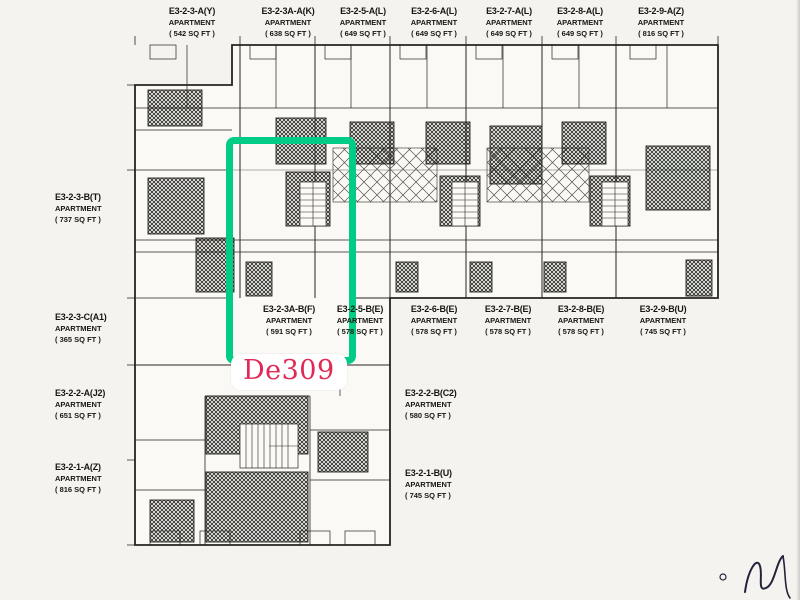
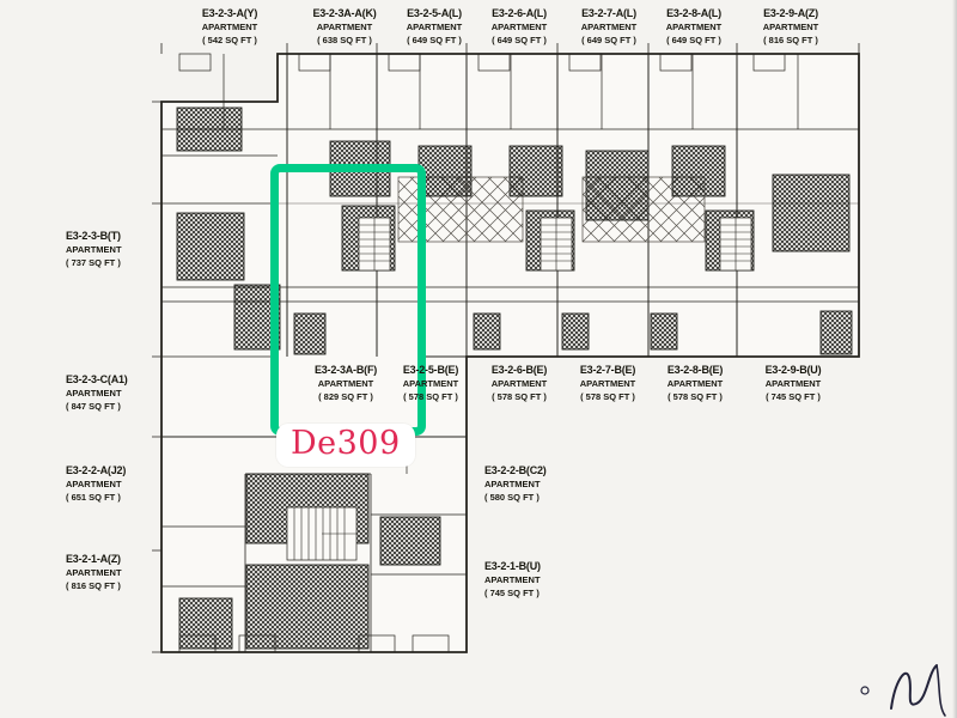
  De309
  E3-2-3-A(Y)
  APARTMENT
  ( 542 SQ FT )
  E3-2-3A-A(K)
  APARTMENT
  ( 638 SQ FT )
  E3-2-5-A(L)
  APARTMENT
  ( 649 SQ FT )
  E3-2-6-A(L)
  APARTMENT
  ( 649 SQ FT )
  E3-2-7-A(L)
  APARTMENT
  ( 649 SQ FT )
  E3-2-8-A(L)
  APARTMENT
  ( 649 SQ FT )
  E3-2-9-A(Z)
  APARTMENT
  ( 816 SQ FT )
  E3-2-3-B(T)
  APARTMENT
  ( 737 SQ FT )
  E3-2-3-C(A1)
  APARTMENT
- ( 365 SQ FT )
+ ( 847 SQ FT )
  E3-2-2-A(J2)
  APARTMENT
  ( 651 SQ FT )
  E3-2-1-A(Z)
  APARTMENT
  ( 816 SQ FT )
  E3-2-3A-B(F)
  APARTMENT
- ( 591 SQ FT )
+ ( 829 SQ FT )
  E3-2-5-B(E)
  APARTMENT
  ( 578 SQ FT )
  E3-2-6-B(E)
  APARTMENT
  ( 578 SQ FT )
  E3-2-7-B(E)
  APARTMENT
  ( 578 SQ FT )
  E3-2-8-B(E)
  APARTMENT
  ( 578 SQ FT )
  E3-2-9-B(U)
  APARTMENT
  ( 745 SQ FT )
  E3-2-2-B(C2)
  APARTMENT
  ( 580 SQ FT )
  E3-2-1-B(U)
  APARTMENT
  ( 745 SQ FT )
